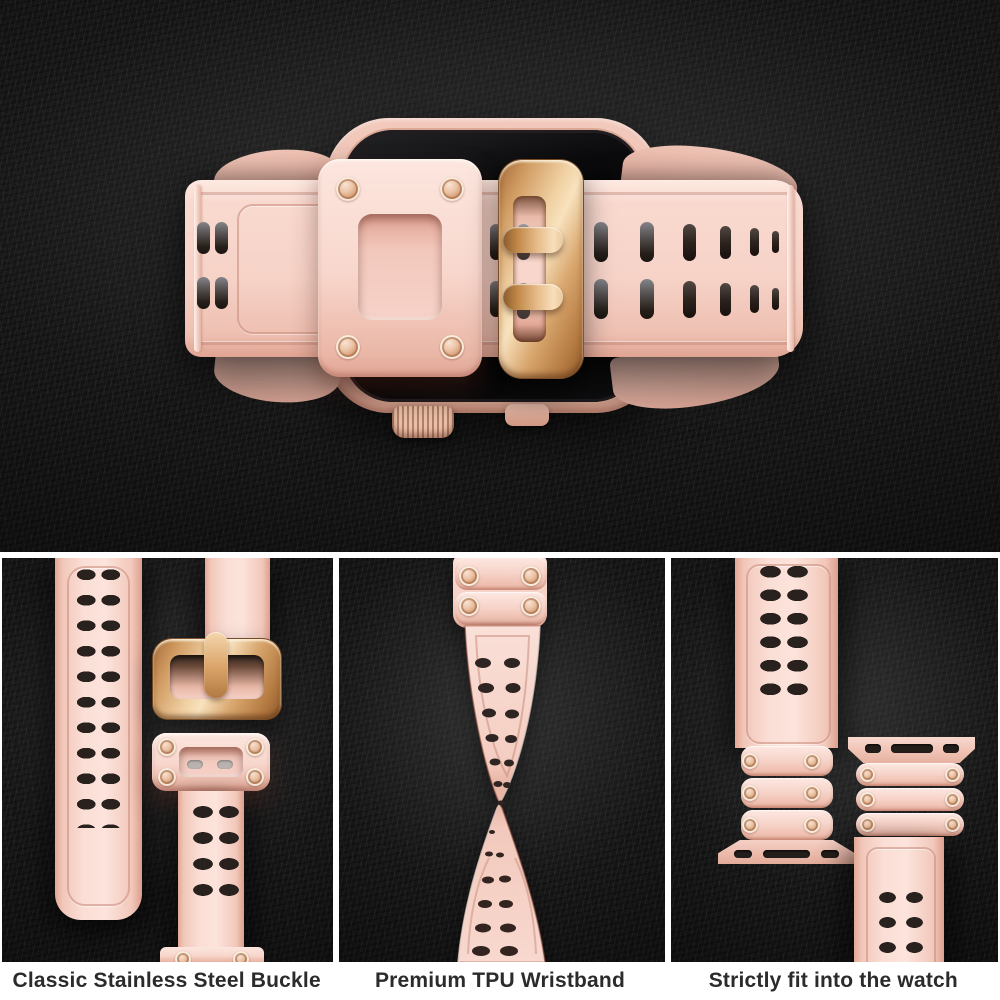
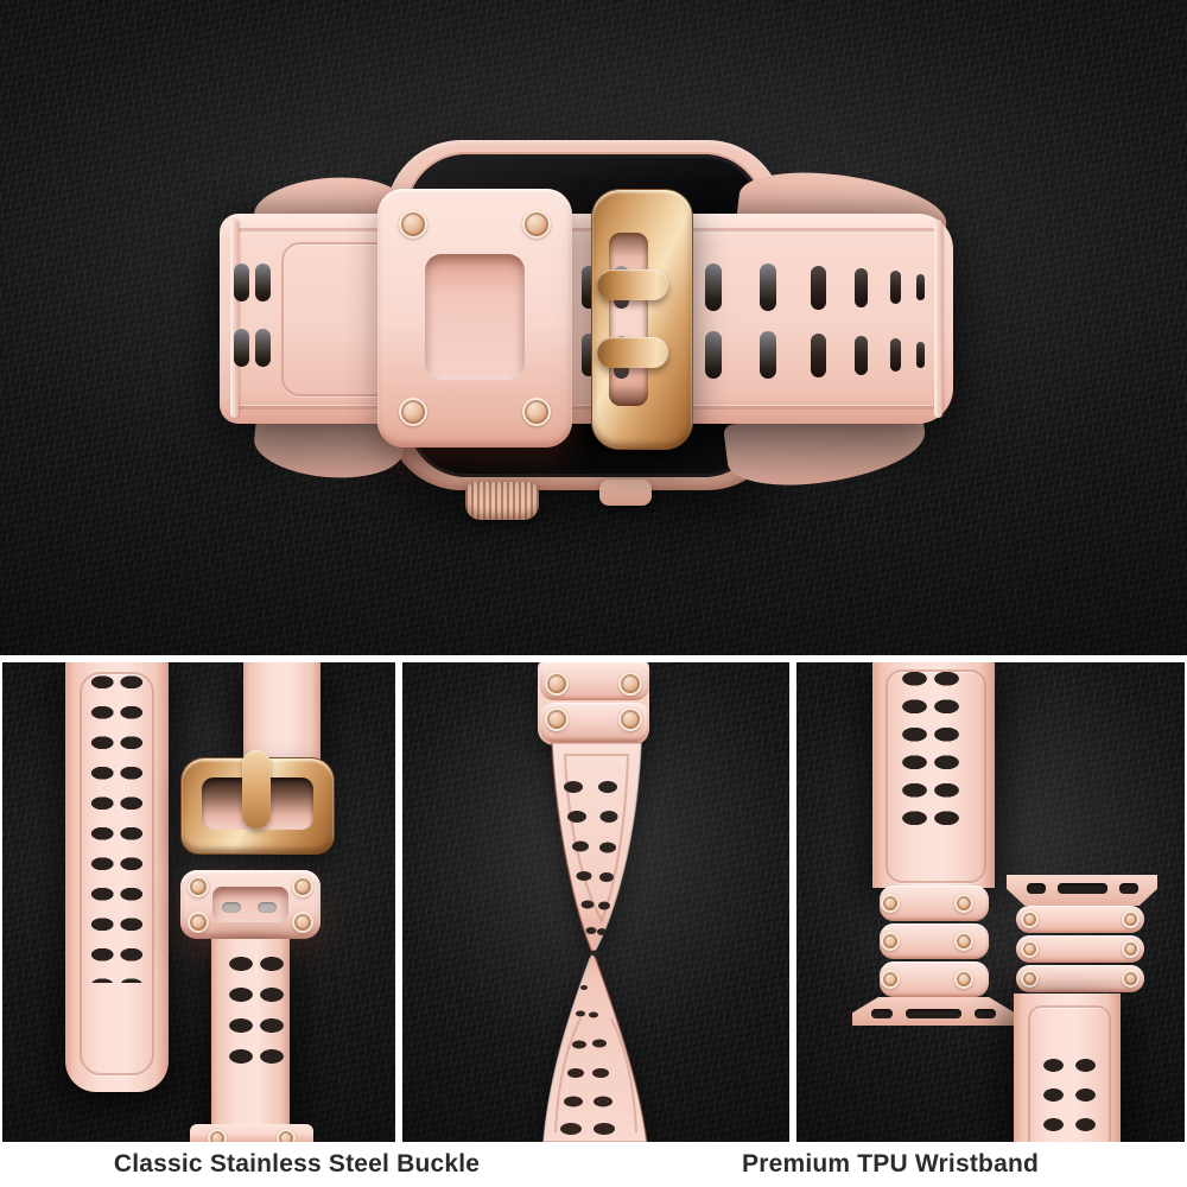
  Classic Stainless Steel Buckle
  Premium TPU Wristband
- Strictly fit into the watch
